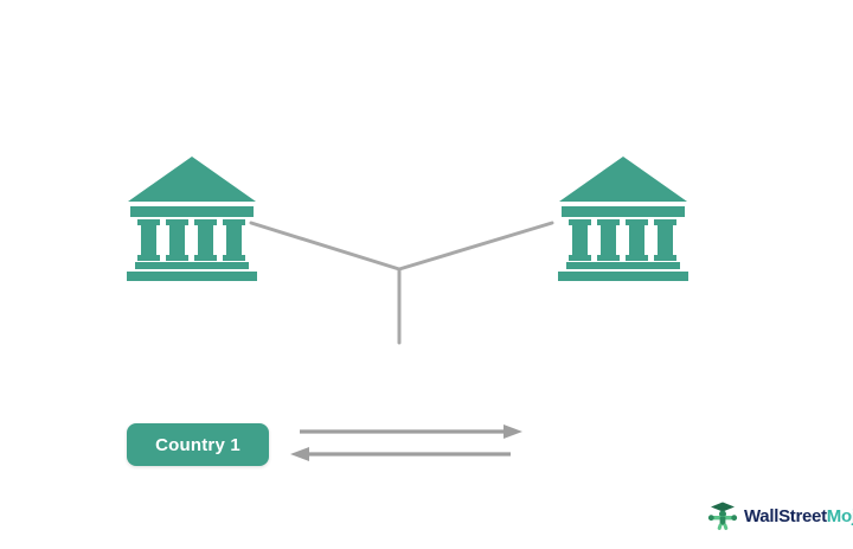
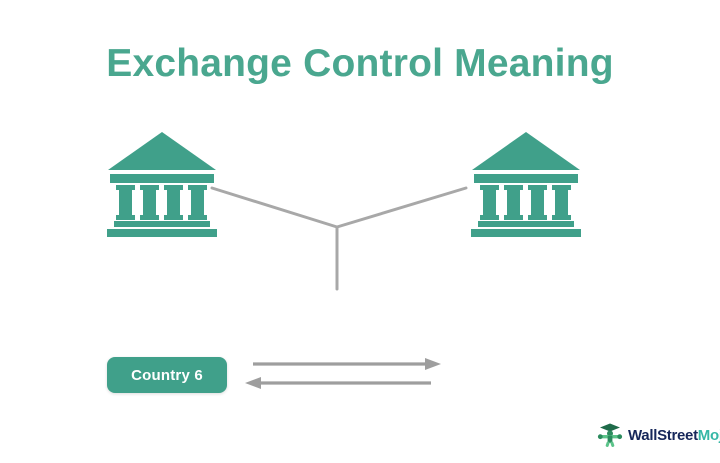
+ Exchange Control Meaning
- Country 1
+ Country 6
  WallStreetMo
